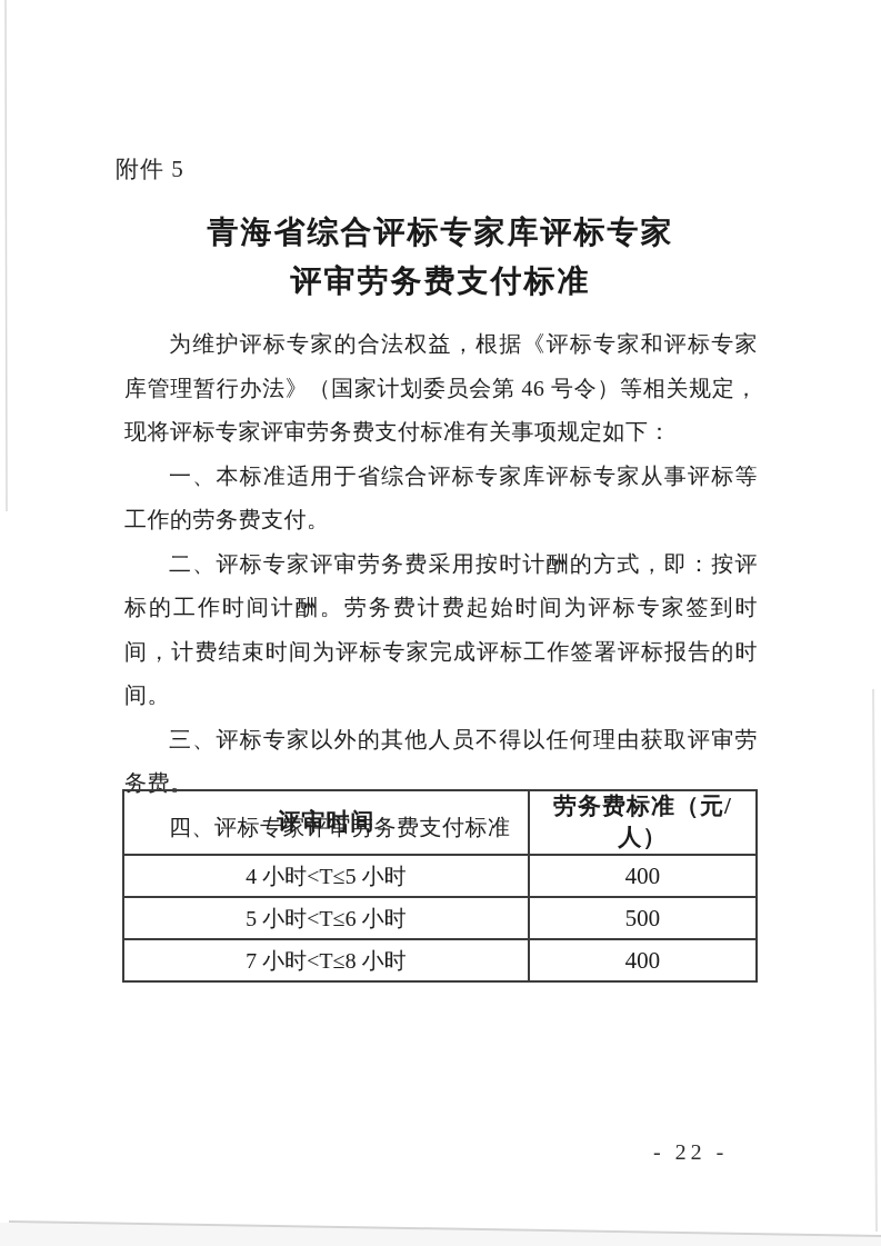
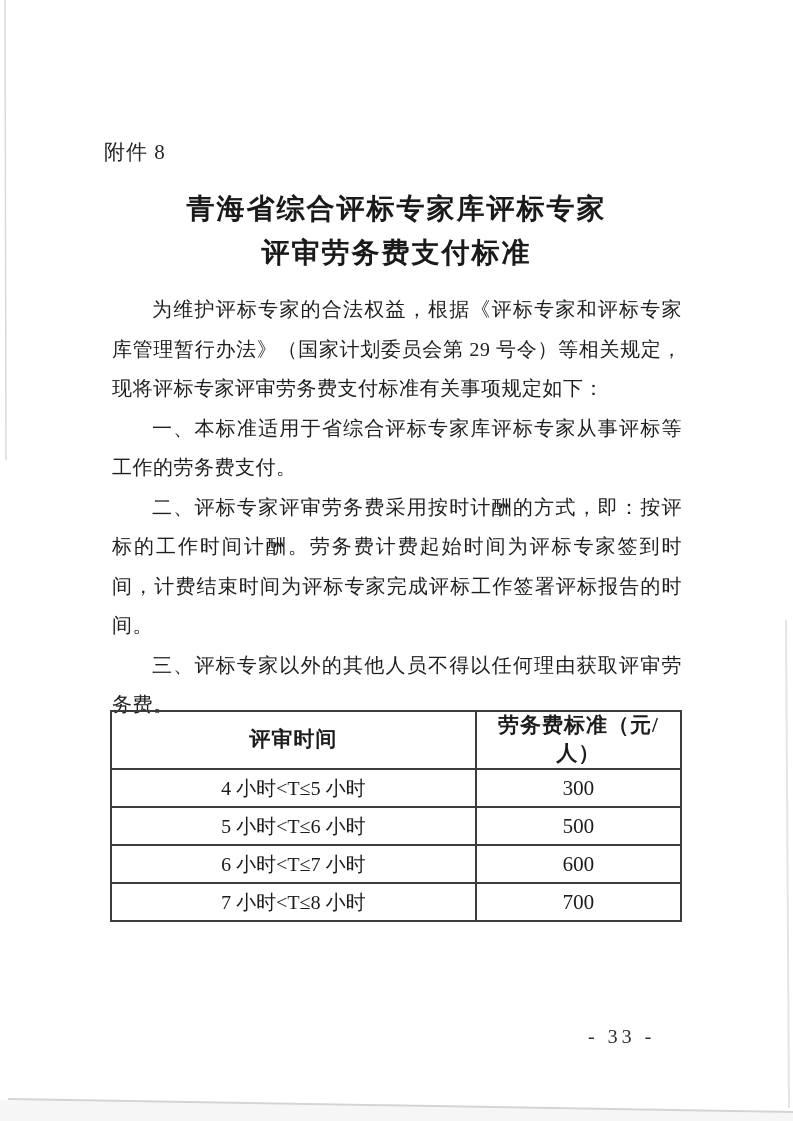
- 附件 5
+ 附件 8
  青海省综合评标专家库评标专家
  评审劳务费支付标准
- 为维护评标专家的合法权益，根据《评标专家和评标专家库管理暂行办法》（国家计划委员会第 46 号令）等相关规定，现将评标专家评审劳务费支付标准有关事项规定如下：
+ 为维护评标专家的合法权益，根据《评标专家和评标专家库管理暂行办法》（国家计划委员会第 29 号令）等相关规定，现将评标专家评审劳务费支付标准有关事项规定如下：
  一、本标准适用于省综合评标专家库评标专家从事评标等工作的劳务费支付。
  二、评标专家评审劳务费采用按时计酬的方式，即：按评标的工作时间计酬。劳务费计费起始时间为评标专家签到时间，计费结束时间为评标专家完成评标工作签署评标报告的时间。
  三、评标专家以外的其他人员不得以任何理由获取评审劳务费。
- 四、评标专家评审劳务费支付标准
  评审时间	劳务费标准（元/人）
- 4 小时<T≤5 小时	400
+ 4 小时<T≤5 小时	300
  5 小时<T≤6 小时	500
+ 6 小时<T≤7 小时	600
- 7 小时<T≤8 小时	400
+ 7 小时<T≤8 小时	700
- - 22 -
+ - 33 -
